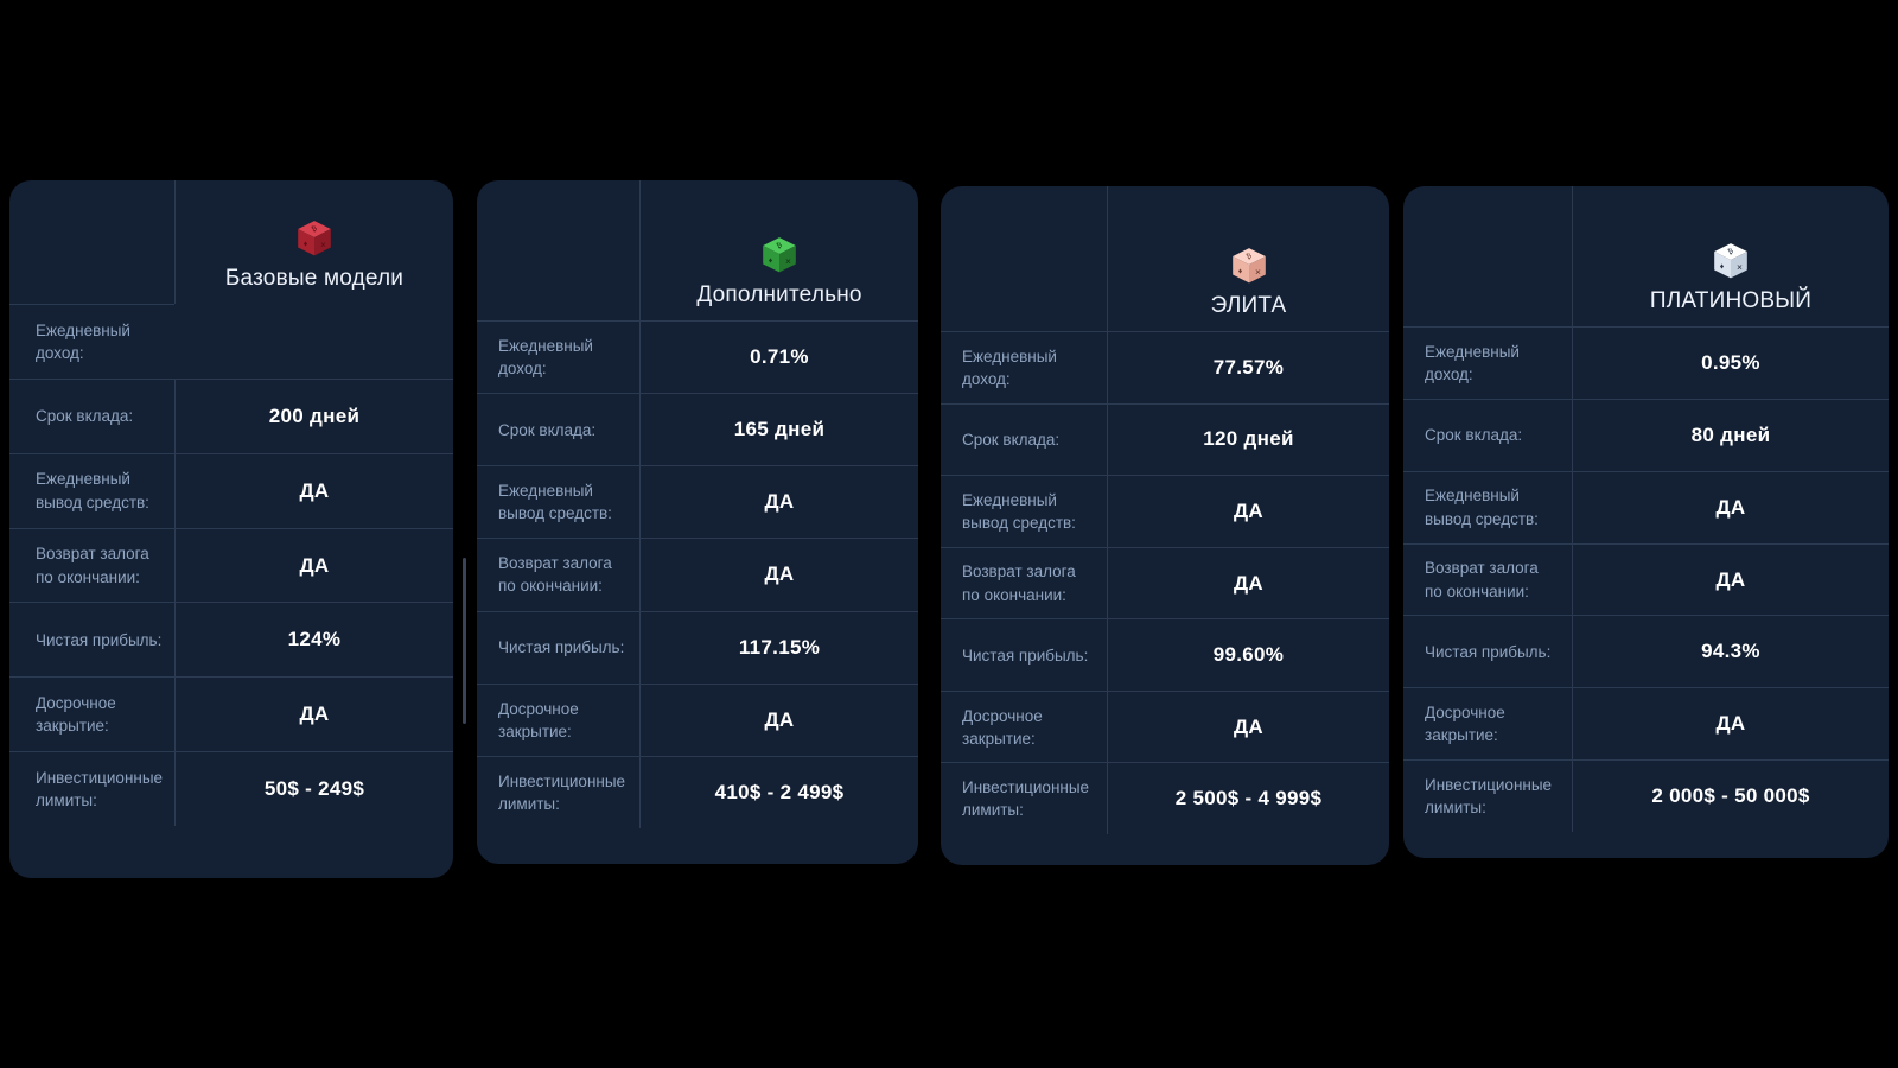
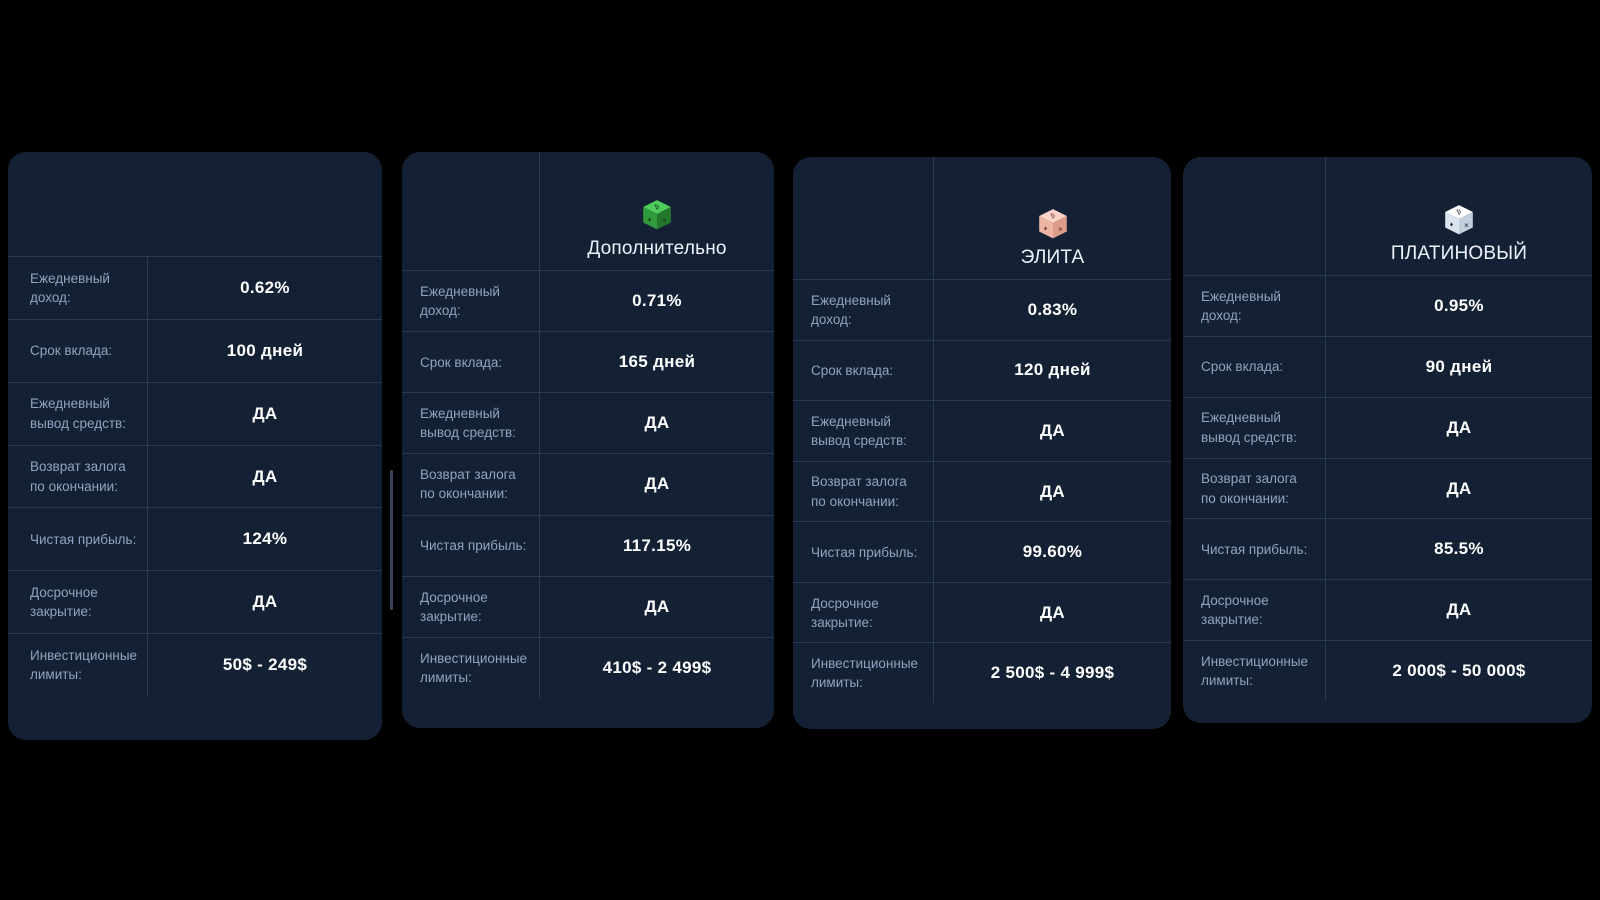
- Базовые модели
  Ежедневный доход:
+ 0.62%
  Срок вклада:
- 200 дней
+ 100 дней
  Ежедневный вывод средств:
  ДА
  Возврат залога по окончании:
  ДА
  Чистая прибыль:
  124%
  Досрочное закрытие:
  ДА
  Инвестиционные лимиты:
  50$ - 249$
  Дополнительно
  Ежедневный доход:
  0.71%
  Срок вклада:
  165 дней
  Ежедневный вывод средств:
  ДА
  Возврат залога по окончании:
  ДА
  Чистая прибыль:
  117.15%
  Досрочное закрытие:
  ДА
  Инвестиционные лимиты:
  410$ - 2 499$
  ЭЛИТА
  Ежедневный доход:
- 77.57%
+ 0.83%
  Срок вклада:
  120 дней
  Ежедневный вывод средств:
  ДА
  Возврат залога по окончании:
  ДА
  Чистая прибыль:
  99.60%
  Досрочное закрытие:
  ДА
  Инвестиционные лимиты:
  2 500$ - 4 999$
  ПЛАТИНОВЫЙ
  Ежедневный доход:
  0.95%
  Срок вклада:
- 80 дней
+ 90 дней
  Ежедневный вывод средств:
  ДА
  Возврат залога по окончании:
  ДА
  Чистая прибыль:
- 94.3%
+ 85.5%
  Досрочное закрытие:
  ДА
  Инвестиционные лимиты:
  2 000$ - 50 000$
